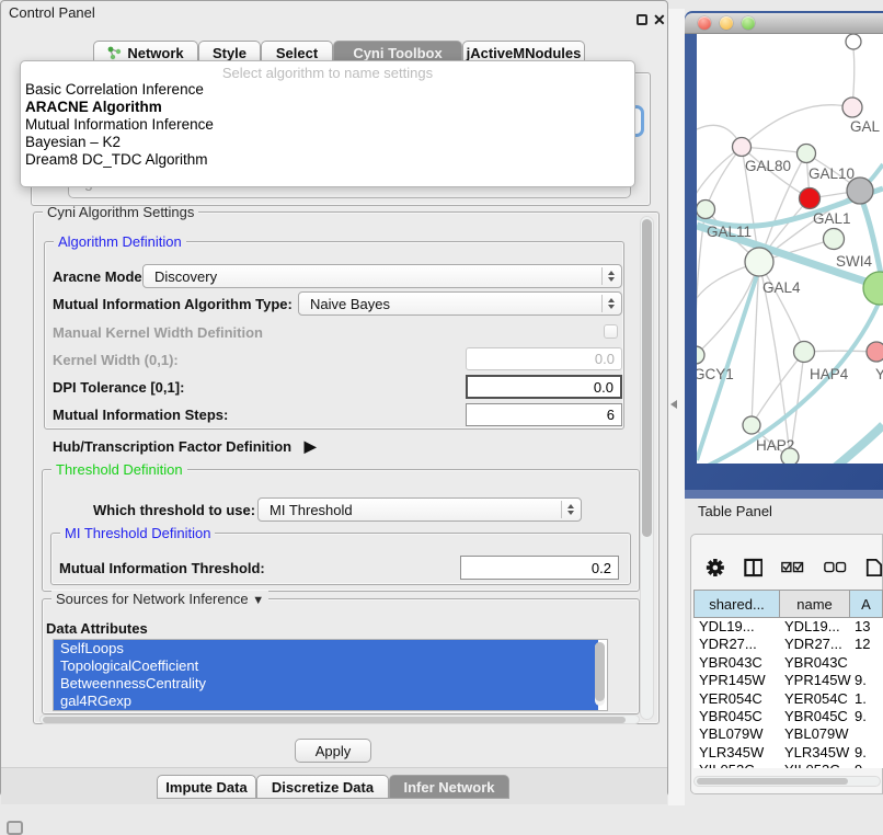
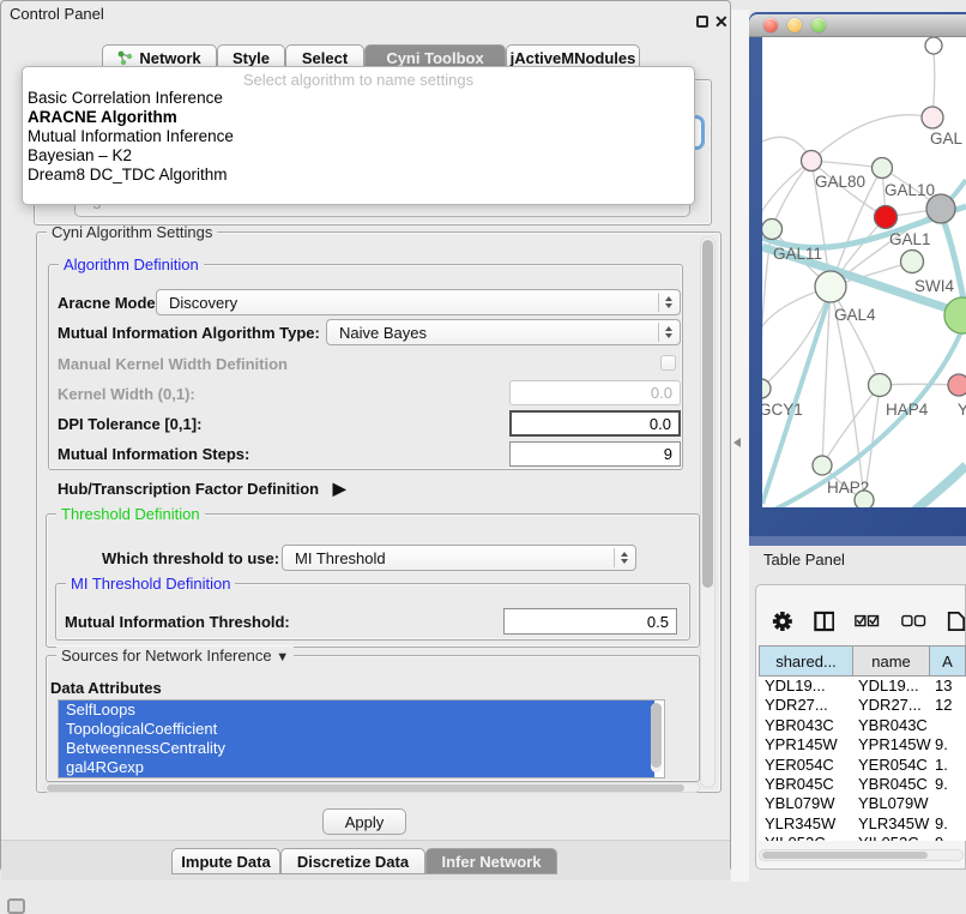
  Control Panel
  ✕
  Network
  Style
  Select
  Cyni Toolbox
  jActiveMNodules
  Select algorithm to name settings
  Basic Correlation Inference
  ARACNE Algorithm
  Mutual Information Inference
  Bayesian – K2
  Dream8 DC_TDC Algorithm
  Cyni Algorithm Settings
  Algorithm Definition
  Aracne Mode
  Discovery
  Mutual Information Algorithm Type:
  Naive Bayes
  Manual Kernel Width Definition
  Kernel Width (0,1):
  0.0
  DPI Tolerance [0,1]:
  0.0
  Mutual Information Steps:
- 6
+ 9
  Hub/Transcription Factor Definition ▶
  Threshold Definition
  Which threshold to use:
  MI Threshold
  MI Threshold Definition
  Mutual Information Threshold:
- 0.2
+ 0.5
  Sources for Network Inference ▼
  Data Attributes
  SelfLoops
  TopologicalCoefficient
  BetweennessCentrality
  gal4RGexp
  Apply
  Impute Data
  Discretize Data
  Infer Network
  GAL
  GAL80
  GAL10
  GAL1
  GAL11
  SWI4
  GAL4
  GCY1
  HAP4
  Y
  HAP2
  Table Panel
  shared...
  name
  A
  YDL19...
  YDL19...
  13
  YDR27...
  YDR27...
  12
  YBR043C
  YBR043C
  YPR145W
  YPR145W
  9.
  YER054C
  YER054C
  1.
  YBR045C
  YBR045C
  9.
  YBL079W
  YBL079W
  YLR345W
  YLR345W
  9.
